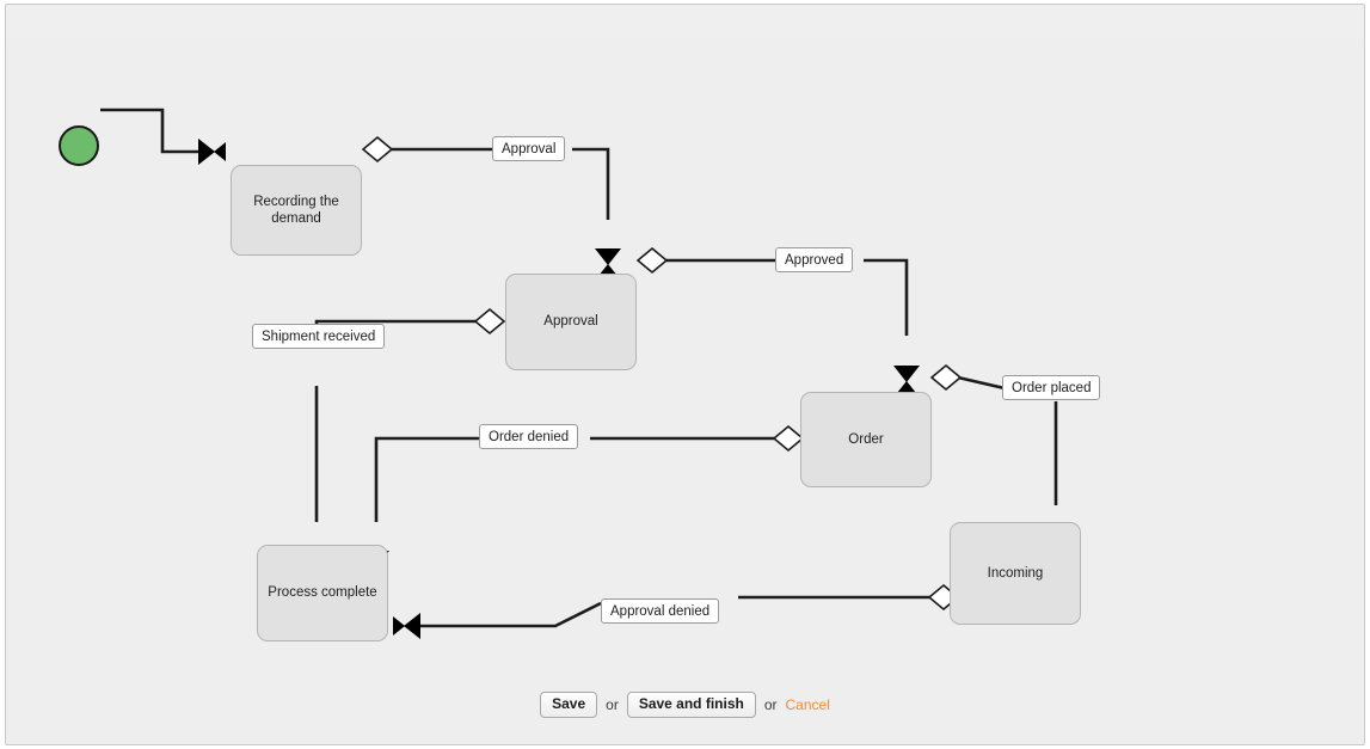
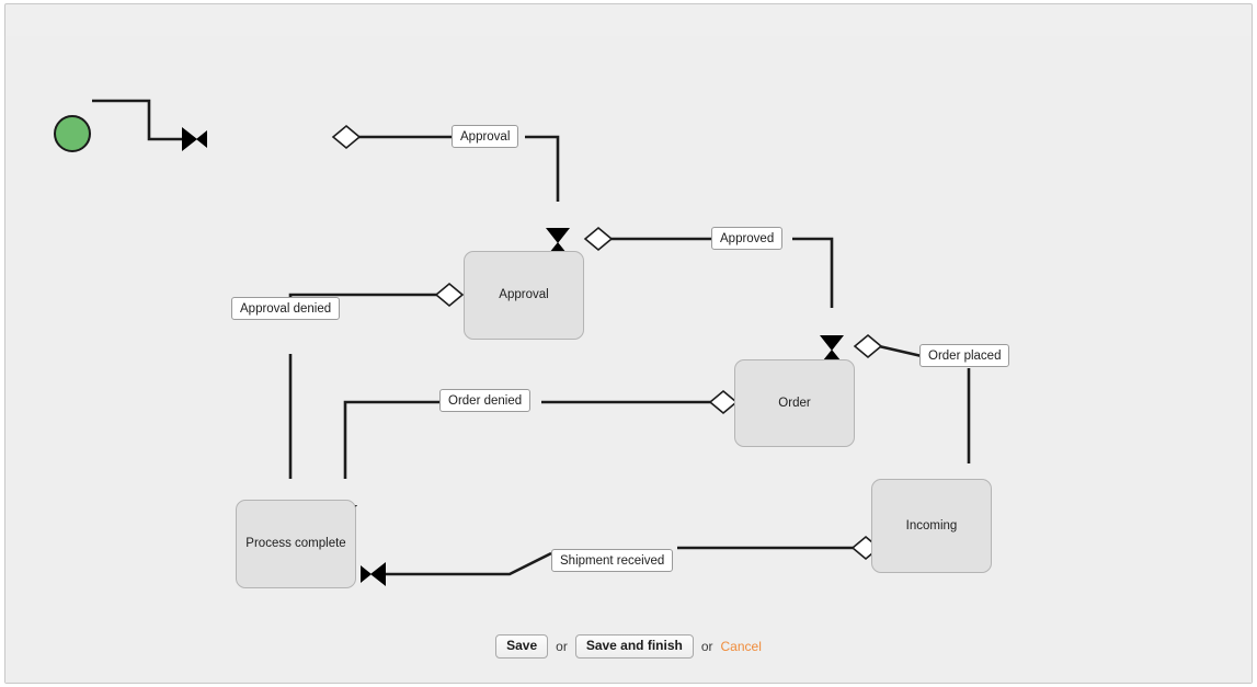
- Recording the demand
  Approval
  Order
  Incoming
  Process complete
  Approval
  Approved
- Shipment received
+ Approval denied
  Order placed
  Order denied
- Approval denied
+ Shipment received
  Save
  or
  Save and finish
  or
  Cancel
